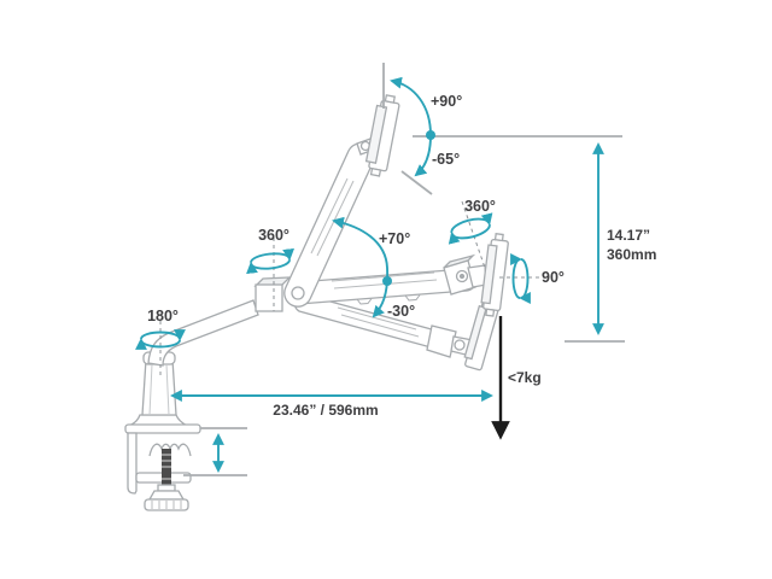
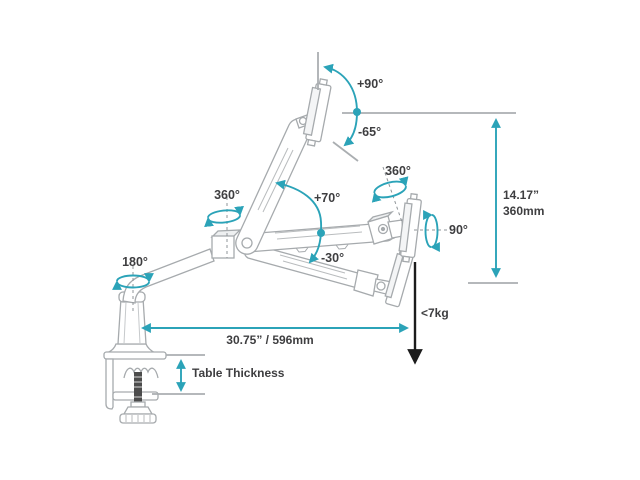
  +90°
  -65°
  360°
  +70°
  -30°
  360°
  90°
  180°
  14.17”
  360mm
- 23.46” / 596mm
+ 30.75” / 596mm
  <7kg
+ Table Thickness
